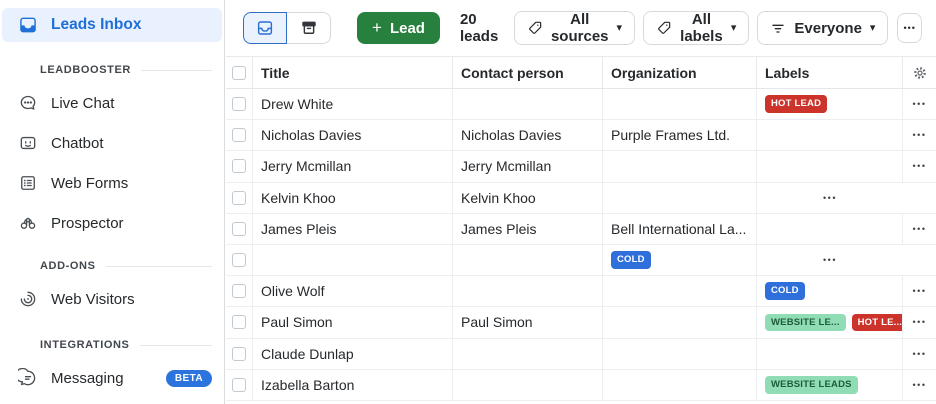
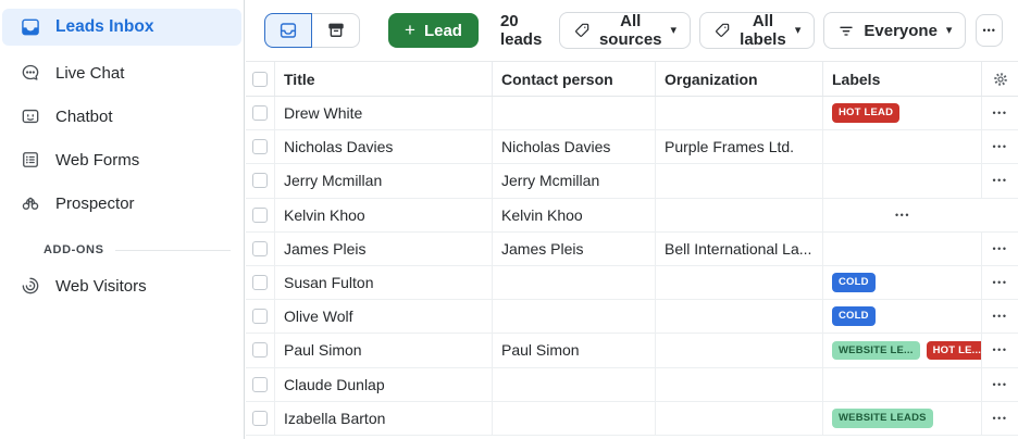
  Leads Inbox
- LEADBOOSTER
  Live Chat
  Chatbot
  Web Forms
  Prospector
  ADD-ONS
  Web Visitors
- INTEGRATIONS
- Messaging
- BETA
  +
  Lead
  20 leads
  All sources
  ▾
  All labels
  ▾
  Everyone
  ▾
  •••
  Title
  Contact person
  Organization
  Labels
  Drew White
  HOT LEAD
  •••
  Nicholas Davies
  Nicholas Davies
  Purple Frames Ltd.
  •••
  Jerry Mcmillan
  Jerry Mcmillan
  •••
  Kelvin Khoo
  Kelvin Khoo
  •••
  James Pleis
  James Pleis
  Bell International La...
  •••
+ Susan Fulton
  COLD
  •••
  Olive Wolf
  COLD
  •••
  Paul Simon
  Paul Simon
  WEBSITE LE...
  HOT LE...
  •••
  Claude Dunlap
  •••
  Izabella Barton
  WEBSITE LEADS
  •••
